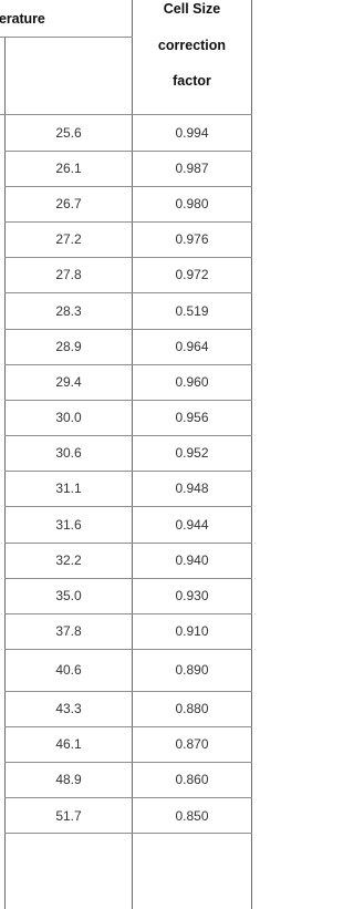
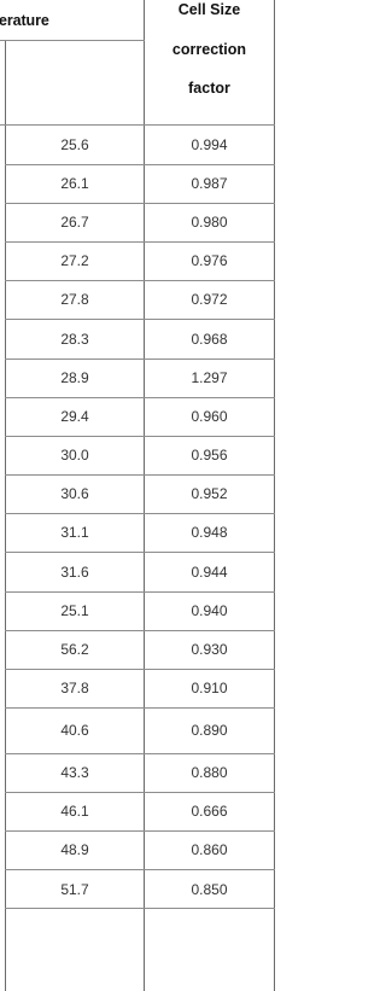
  Cell Size
  correction
  factor
  25.6
  0.994
  26.1
  0.987
  26.7
  0.980
  27.2
  0.976
  27.8
  0.972
  28.3
- 0.519
+ 0.968
  28.9
- 0.964
+ 1.297
  29.4
  0.960
  30.0
  0.956
  30.6
  0.952
  31.1
  0.948
  31.6
  0.944
- 32.2
+ 25.1
  0.940
- 35.0
+ 56.2
  0.930
  37.8
  0.910
  40.6
  0.890
  43.3
  0.880
  46.1
- 0.870
+ 0.666
  48.9
  0.860
  51.7
  0.850
